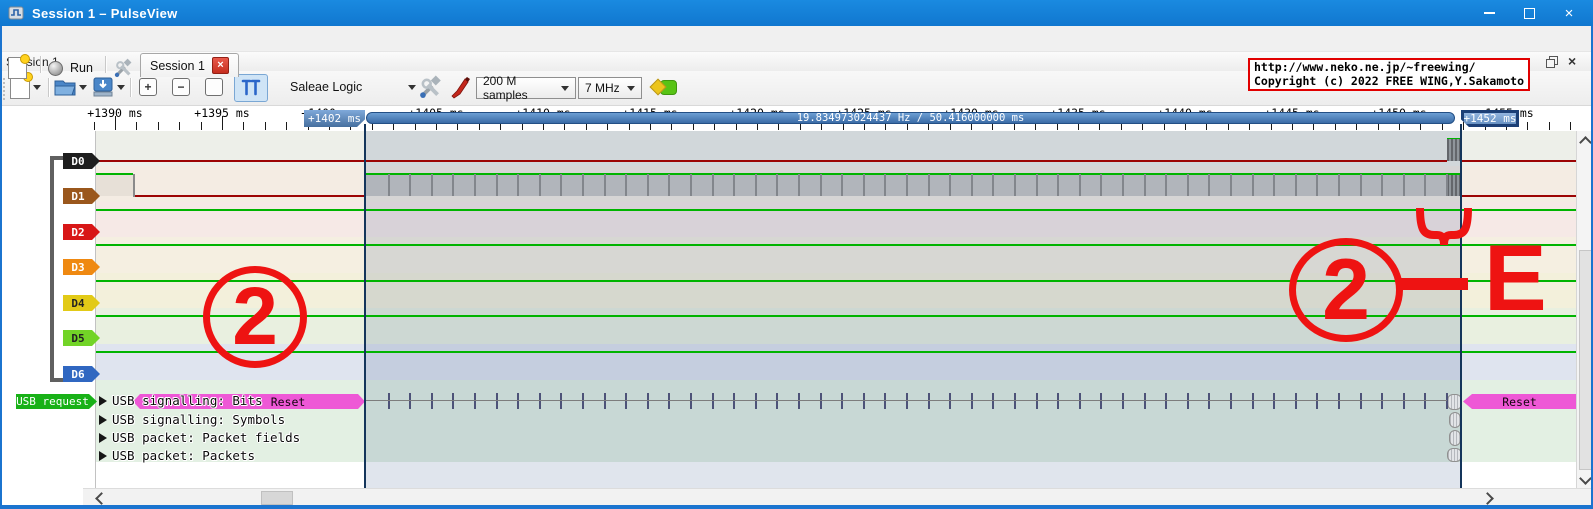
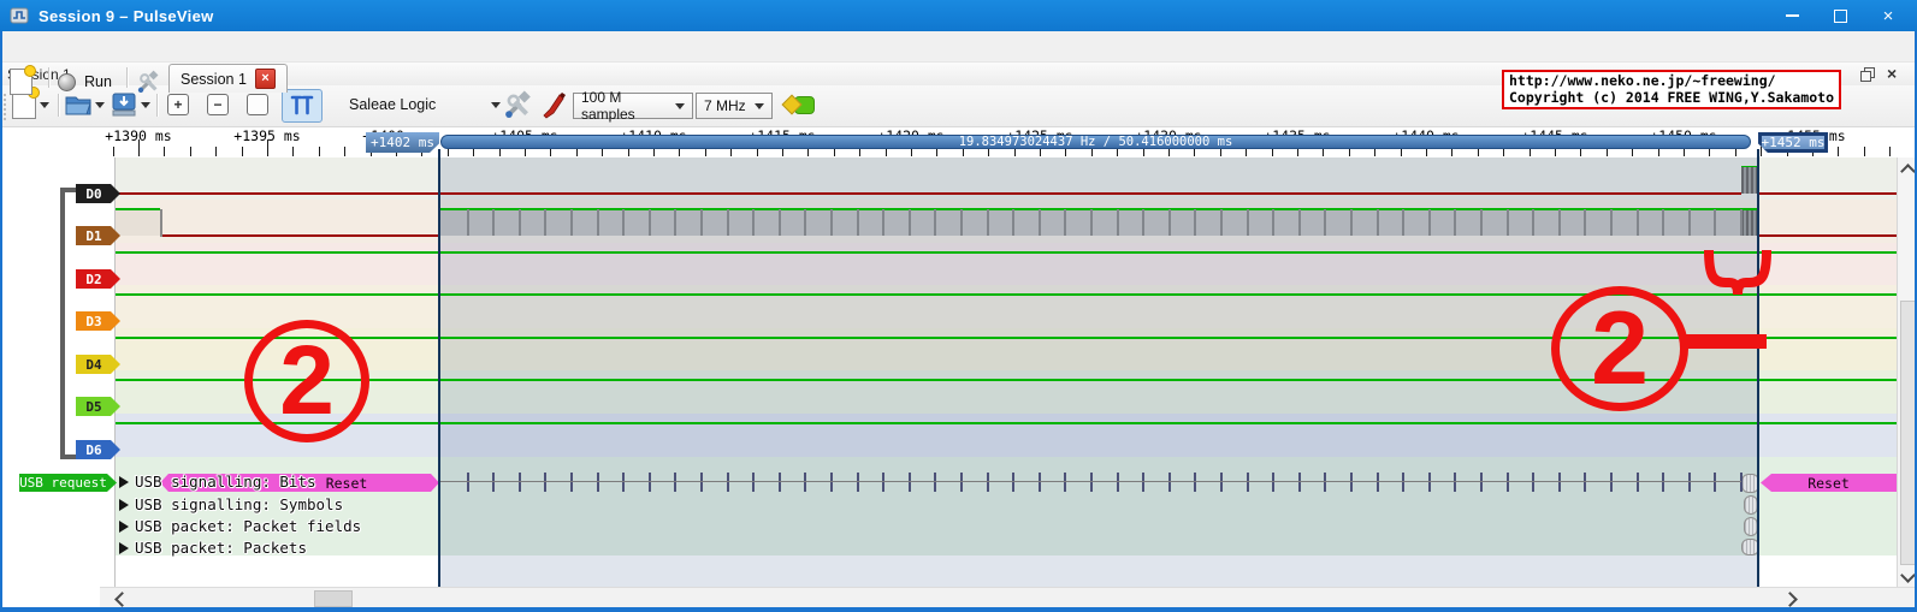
  +1395 ms
  +1390 ms
  USB packet: Packets
  USB packet: Packet fields
  USB signalling: Symbols
  USB signalling: Bits
  D6
  D5
  D4
  D3
  D2
  D1
  D0
  19.834973024437 Hz / 50.416000000 ms
  +1402 ms
  +1452 ms
  USB request
  Reset
  Reset
- Session 1 – PulseView
+ Session 9 – PulseView
  ×
  Run
  Session 1
  ×
  ×
  +
  −
  Saleae Logic
- 200 M samples
+ 100 M samples
  7 MHz
  http://www.neko.ne.jp/~freewing/
- Copyright (c) 2022 FREE WING,Y.Sakamoto
+ Copyright (c) 2014 FREE WING,Y.Sakamoto
  2
  2
- E
